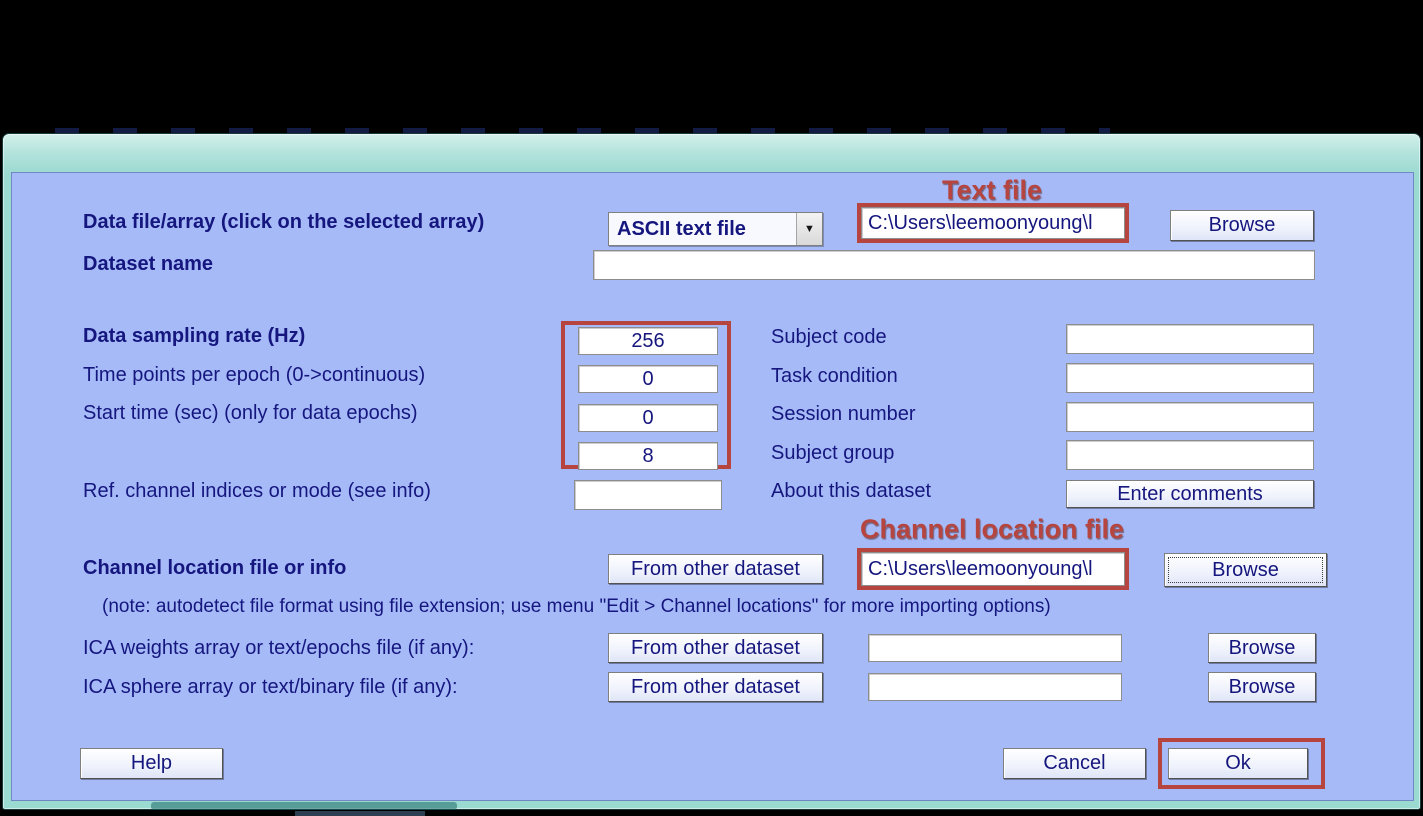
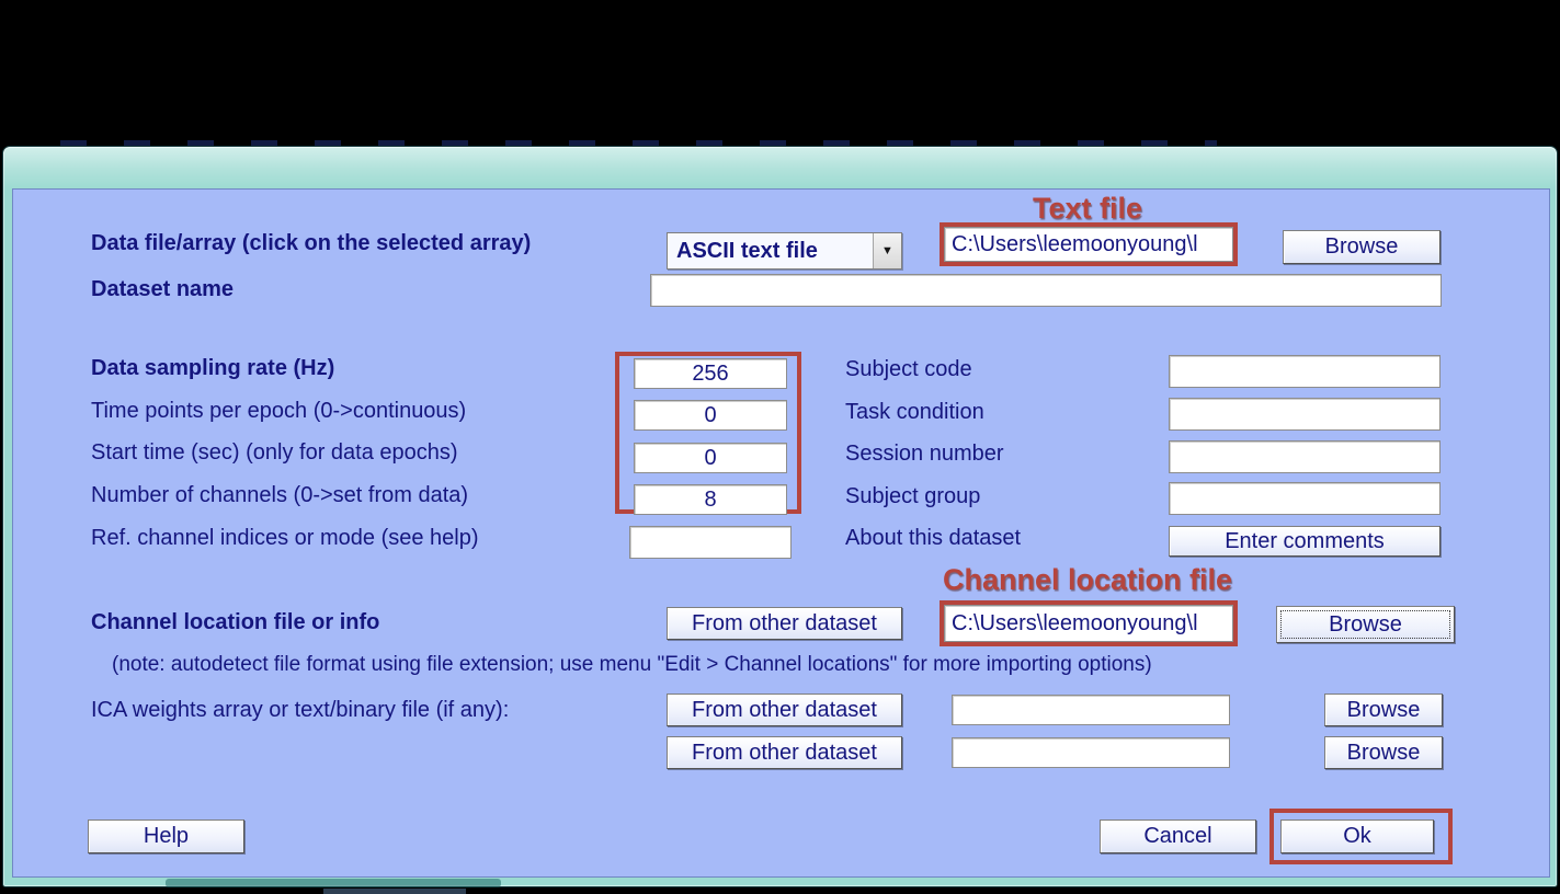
  Text file
  Data file/array (click on the selected array)
  ASCII text file
  ▼
  C:\Users\leemoonyoung\l
  Browse
  Dataset name
  Data sampling rate (Hz)
  Time points per epoch (0->continuous)
  Start time (sec) (only for data epochs)
+ Number of channels (0->set from data)
- Ref. channel indices or mode (see info)
+ Ref. channel indices or mode (see help)
  256
  0
  0
  8
  Subject code
  Task condition
  Session number
  Subject group
  About this dataset
  Enter comments
  Channel location file
  Channel location file or info
  From other dataset
  C:\Users\leemoonyoung\l
  Browse
  (note: autodetect file format using file extension; use menu "Edit > Channel locations" for more importing options)
- ICA weights array or text/epochs file (if any):
+ ICA weights array or text/binary file (if any):
  From other dataset
  Browse
- ICA sphere array or text/binary file (if any):
  From other dataset
  Browse
  Help
  Cancel
  Ok
